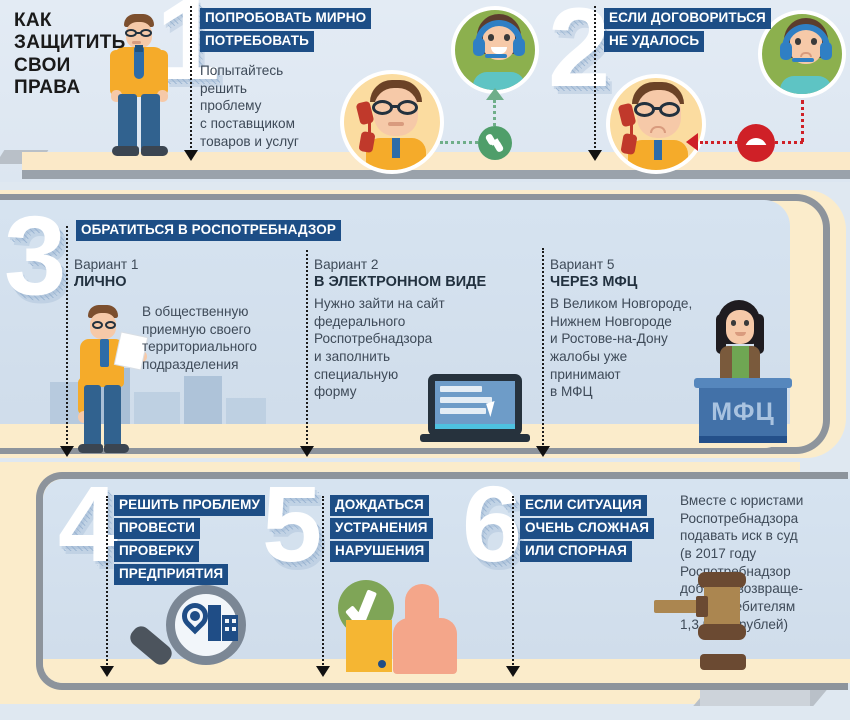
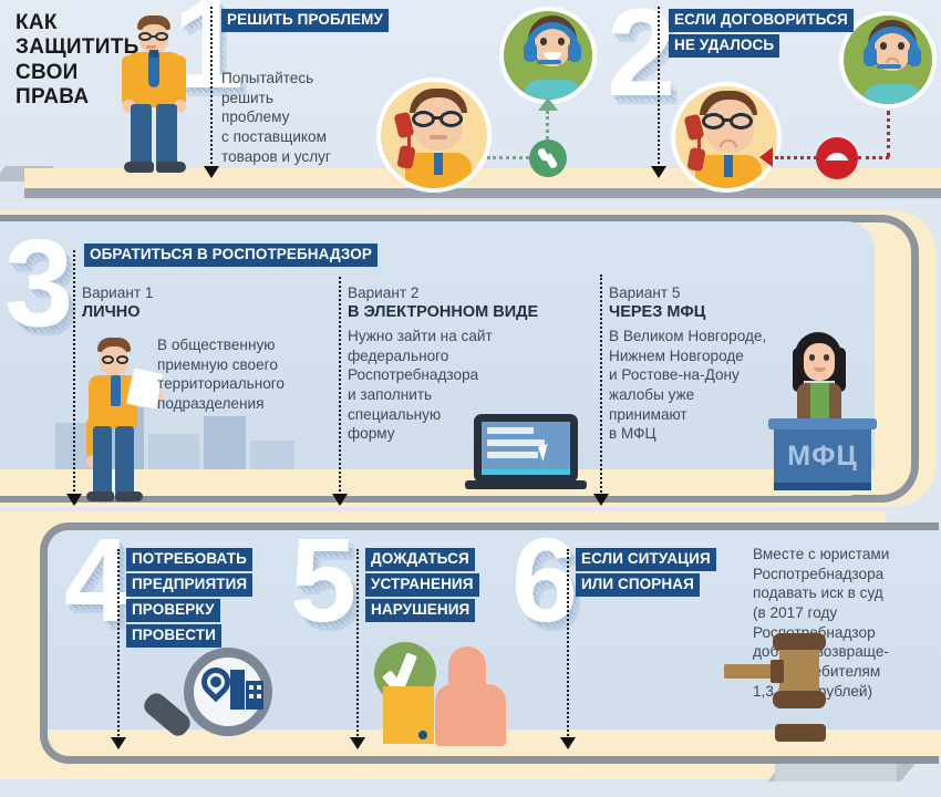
  КАК
  ЗАЩИТИТЬ
  СВОИ
  ПРАВА
  1
- ПОПРОБОВАТЬ МИРНО
- ПОТРЕБОВАТЬ
+ РЕШИТЬ ПРОБЛЕМУ
  Попытайтесь
  решить
  проблему
  с поставщиком
  товаров и услуг
  2
  ЕСЛИ ДОГОВОРИТЬСЯ
  НЕ УДАЛОСЬ
  3
  ОБРАТИТЬСЯ В РОСПОТРЕБНАДЗОР
  Вариант 1
  ЛИЧНО
  В общественную
  приемную своего
  территориального
  подразделения
  Вариант 2
  В ЭЛЕКТРОННОМ ВИДЕ
  Нужно зайти на сайт
  федерального
  Роспотребнадзора
  и заполнить
  специальную
  форму
  Вариант 5
  ЧЕРЕЗ МФЦ
  В Великом Новгороде,
  Нижнем Новгороде
  и Ростове-на-Дону
  жалобы уже
  принимают
  в МФЦ
  МФЦ
  4
- РЕШИТЬ ПРОБЛЕМУ
+ ПОТРЕБОВАТЬ
- ПРОВЕСТИ
+ ПРЕДПРИЯТИЯ
  ПРОВЕРКУ
- ПРЕДПРИЯТИЯ
+ ПРОВЕСТИ
  5
  ДОЖДАТЬСЯ
  УСТРАНЕНИЯ
  НАРУШЕНИЯ
  6
  ЕСЛИ СИТУАЦИЯ
- ОЧЕНЬ СЛОЖНАЯ
  ИЛИ СПОРНАЯ
  Вместе с юристами
  Роспотребнадзора
  подавать иск в суд
  (в 2017 году
  доб возвраще-
